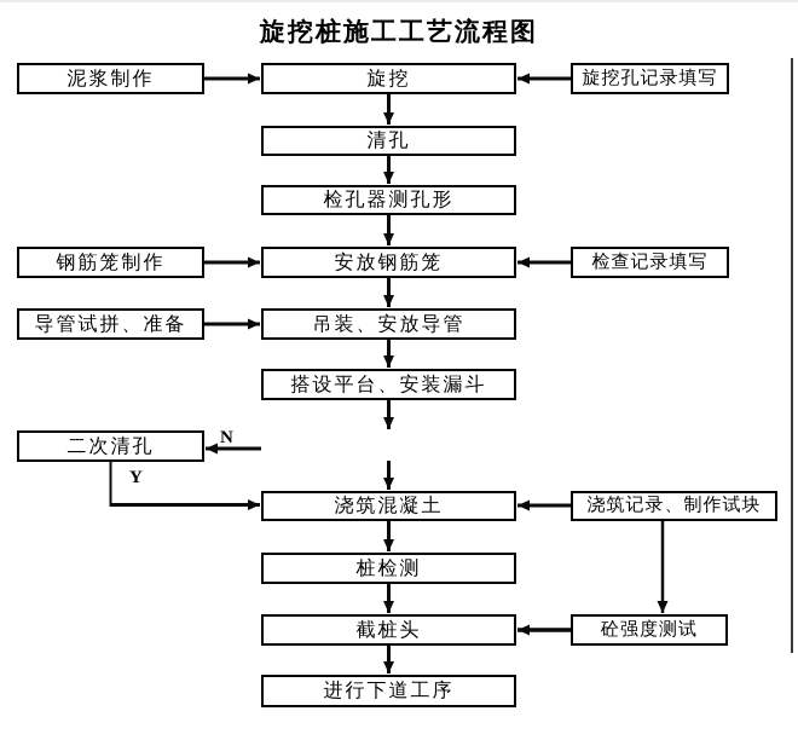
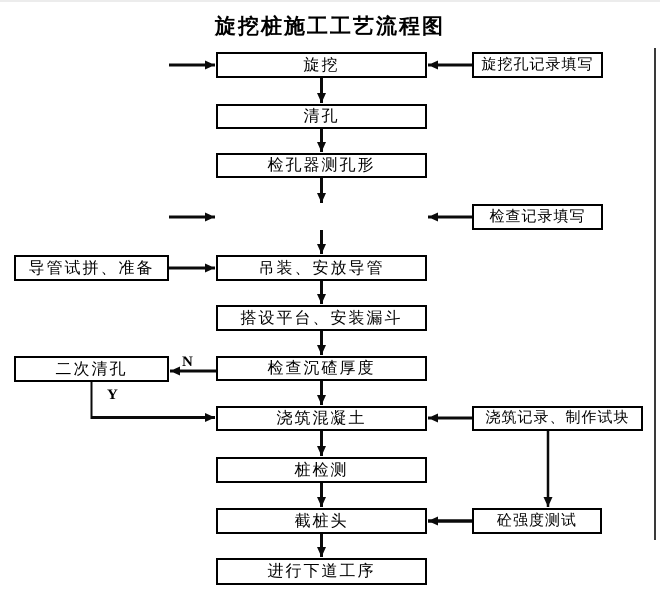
  旋挖桩施工工艺流程图
  旋挖
  清孔
  检孔器测孔形
- 安放钢筋笼
  吊装、安放导管
  搭设平台、安装漏斗
+ 检查沉碴厚度
  浇筑混凝土
  桩检测
  截桩头
  进行下道工序
- 泥浆制作
- 钢筋笼制作
  导管试拼、准备
  二次清孔
  旋挖孔记录填写
  检查记录填写
  浇筑记录、制作试块
  砼强度测试
  N
  Y
